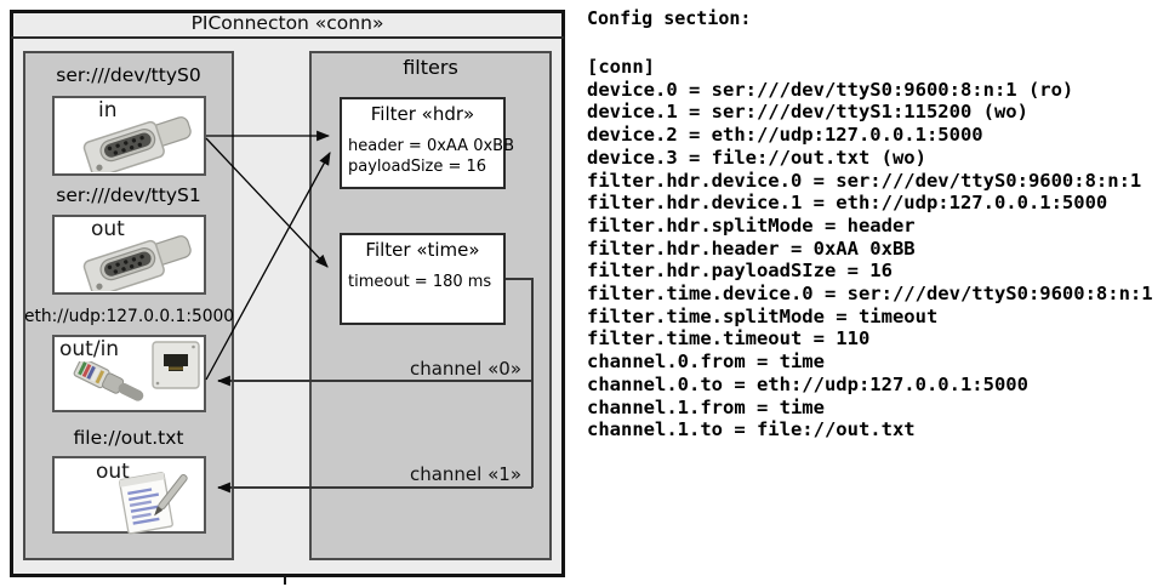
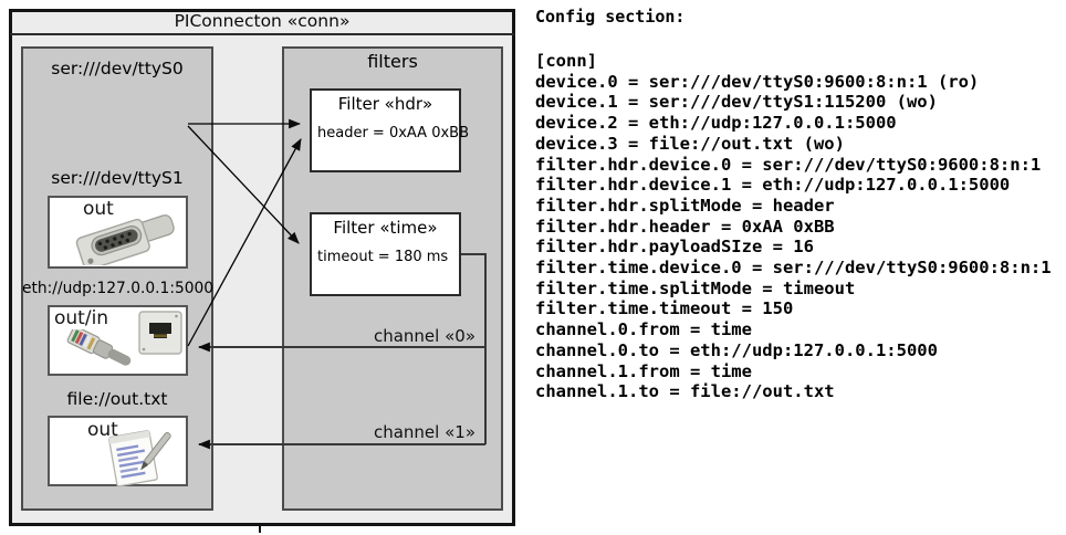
  PIConnecton «conn»
  filters
  ser:///dev/ttyS0
- in
  ser:///dev/ttyS1
  out
  eth://udp:127.0.0.1:5000
  out/in
  file://out.txt
  out
  Filter «hdr»
  header = 0xAA 0xBB
- payloadSize = 16
  Filter «time»
  timeout = 180 ms
  channel «0»
  channel «1»
  Config section:
  [conn]
  device.0 = ser:///dev/ttyS0:9600:8:n:1 (ro)
  device.1 = ser:///dev/ttyS1:115200 (wo)
  device.2 = eth://udp:127.0.0.1:5000
  device.3 = file://out.txt (wo)
  filter.hdr.device.0 = ser:///dev/ttyS0:9600:8:n:1
  filter.hdr.device.1 = eth://udp:127.0.0.1:5000
  filter.hdr.splitMode = header
  filter.hdr.header = 0xAA 0xBB
  filter.hdr.payloadSIze = 16
  filter.time.device.0 = ser:///dev/ttyS0:9600:8:n:1
  filter.time.splitMode = timeout
- filter.time.timeout = 110
+ filter.time.timeout = 150
  channel.0.from = time
  channel.0.to = eth://udp:127.0.0.1:5000
  channel.1.from = time
  channel.1.to = file://out.txt
